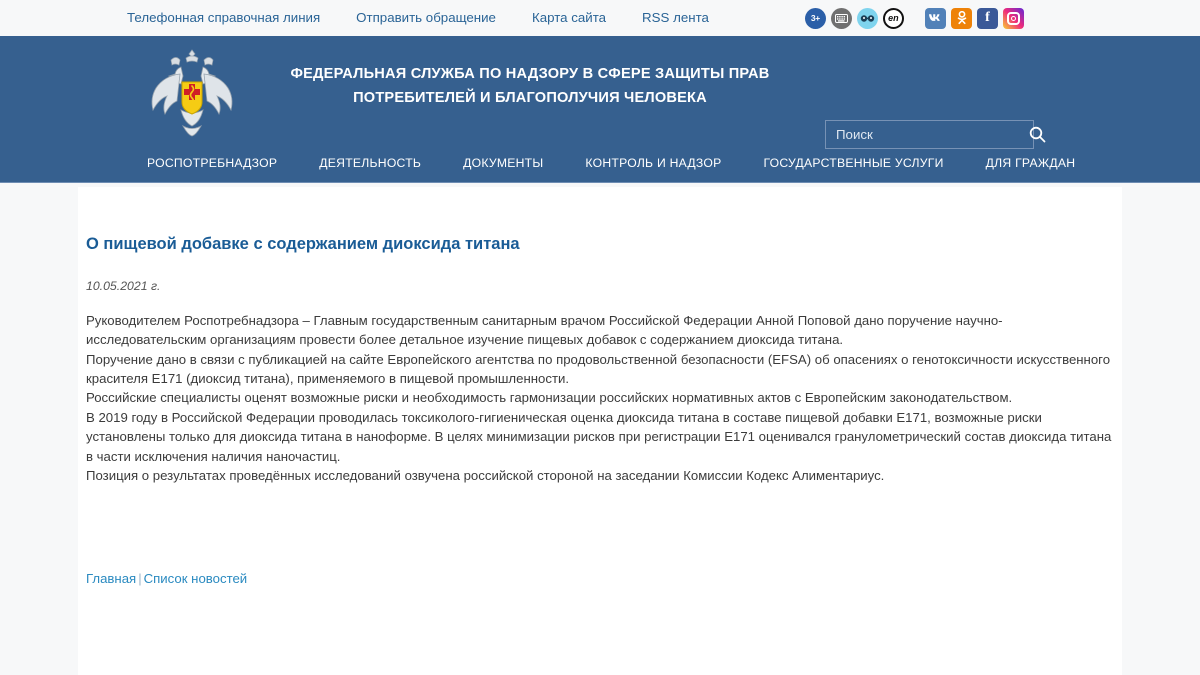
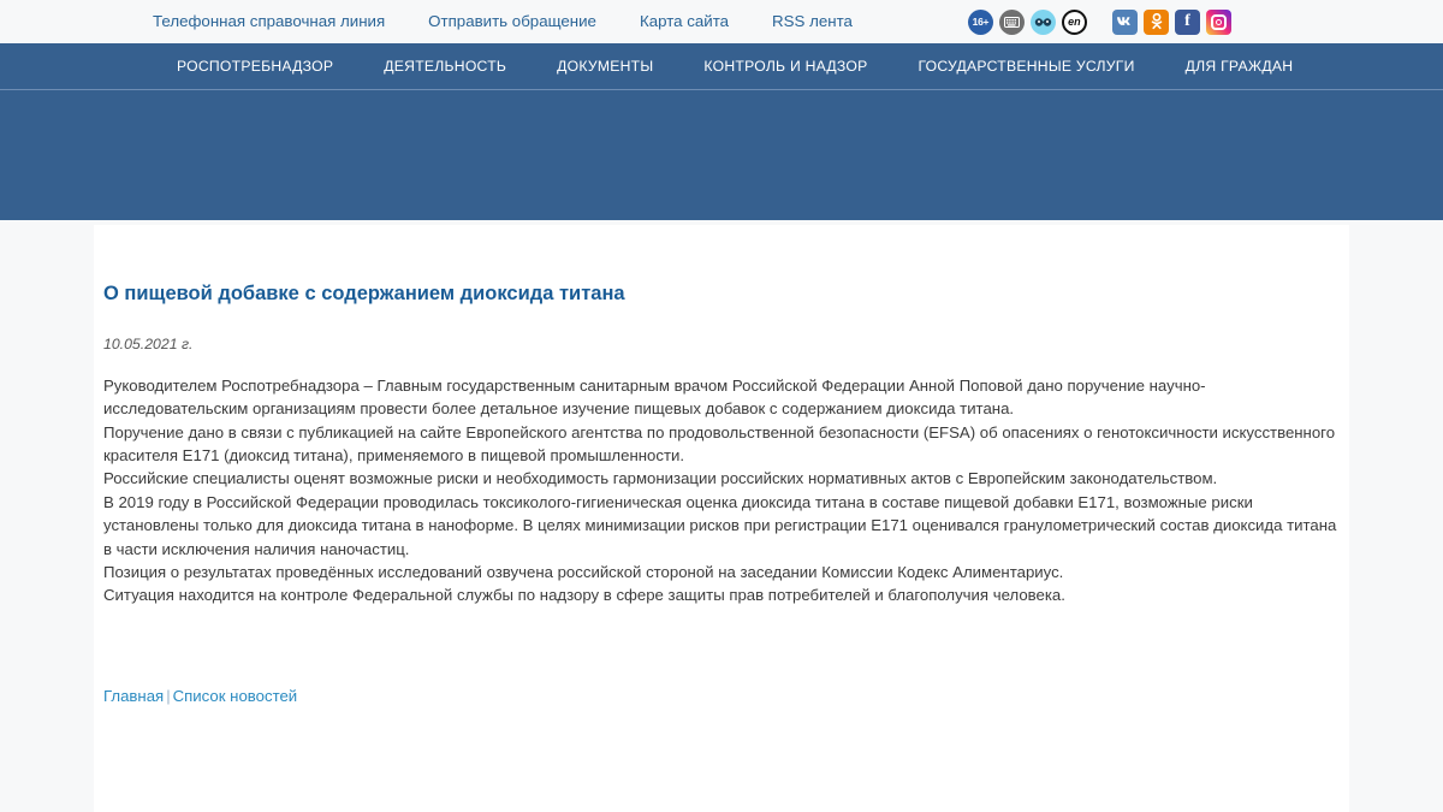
  Телефонная справочная линия
  Отправить обращение
  Карта сайта
  RSS лента
- 3+
+ 16+
  en
  f
- ФЕДЕРАЛЬНАЯ СЛУЖБА ПО НАДЗОРУ В СФЕРЕ ЗАЩИТЫ ПРАВ
- ПОТРЕБИТЕЛЕЙ И БЛАГОПОЛУЧИЯ ЧЕЛОВЕКА
- Поиск
  РОСПОТРЕБНАДЗОР
  ДЕЯТЕЛЬНОСТЬ
  ДОКУМЕНТЫ
  КОНТРОЛЬ И НАДЗОР
  ГОСУДАРСТВЕННЫЕ УСЛУГИ
  ДЛЯ ГРАЖДАН
  О пищевой добавке с содержанием диоксида титана
  10.05.2021 г.
  Руководителем Роспотребнадзора – Главным государственным санитарным врачом Российской Федерации Анной Поповой дано поручение научно-исследовательским организациям провести более детальное изучение пищевых добавок с содержанием диоксида титана.
  Поручение дано в связи с публикацией на сайте Европейского агентства по продовольственной безопасности (EFSA) об опасениях о генотоксичности искусственного красителя Е171 (диоксид титана), применяемого в пищевой промышленности.
  Российские специалисты оценят возможные риски и необходимость гармонизации российских нормативных актов с Европейским законодательством.
  В 2019 году в Российской Федерации проводилась токсиколого-гигиеническая оценка диоксида титана в составе пищевой добавки Е171, возможные риски установлены только для диоксида титана в наноформе. В целях минимизации рисков при регистрации Е171 оценивался гранулометрический состав диоксида титана в части исключения наличия наночастиц.
  Позиция о результатах проведённых исследований озвучена российской стороной на заседании Комиссии Кодекс Алиментариус.
+ Ситуация находится на контроле Федеральной службы по надзору в сфере защиты прав потребителей и благополучия человека.
  Главная | Список новостей
